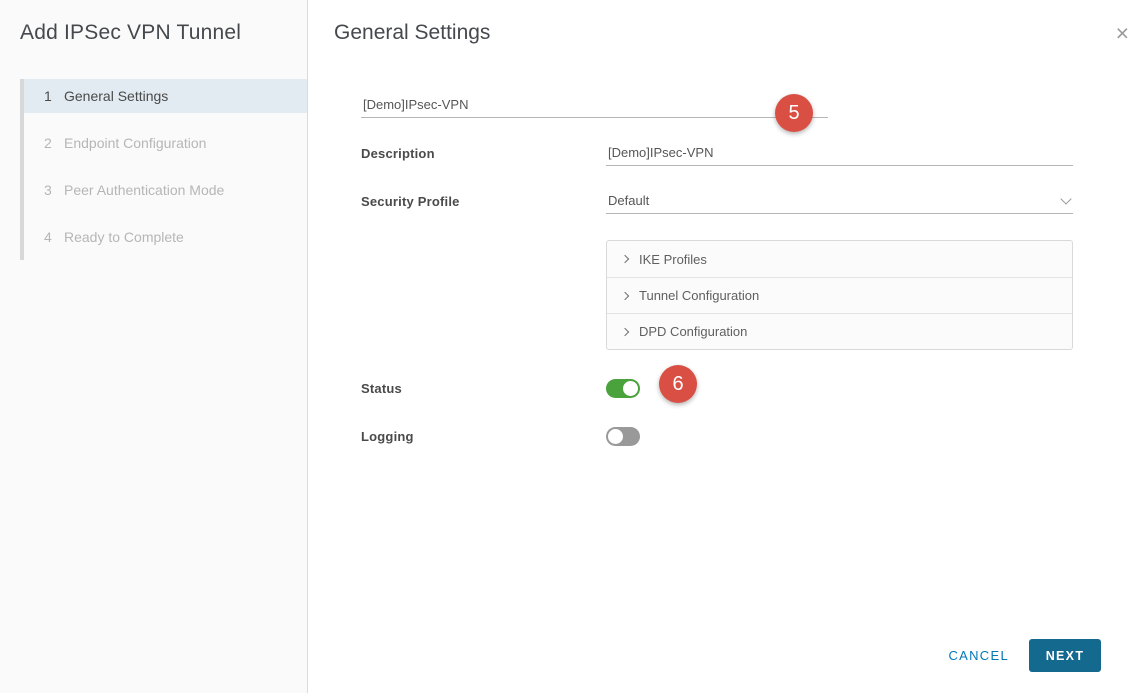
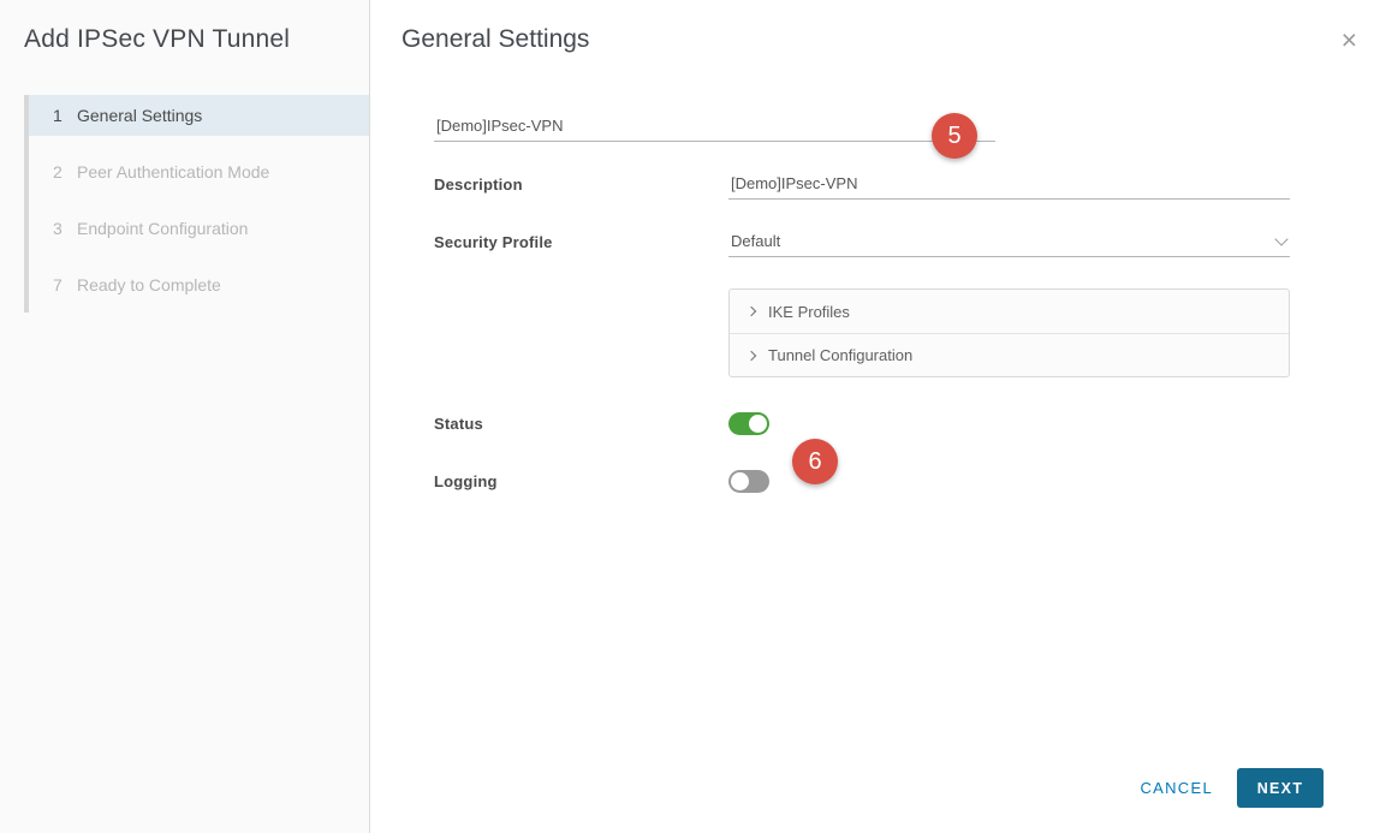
  Add IPSec VPN Tunnel
  1
  General Settings
  2
- Endpoint Configuration
+ Peer Authentication Mode
  3
- Peer Authentication Mode
+ Endpoint Configuration
- 4
+ 7
  Ready to Complete
  General Settings
  ×
  [Demo]IPsec-VPN
  Description
  [Demo]IPsec-VPN
  Security Profile
  Default
  IKE Profiles
  Tunnel Configuration
- DPD Configuration
  Status
  Logging
  CANCEL
  NEXT
  5
  6
